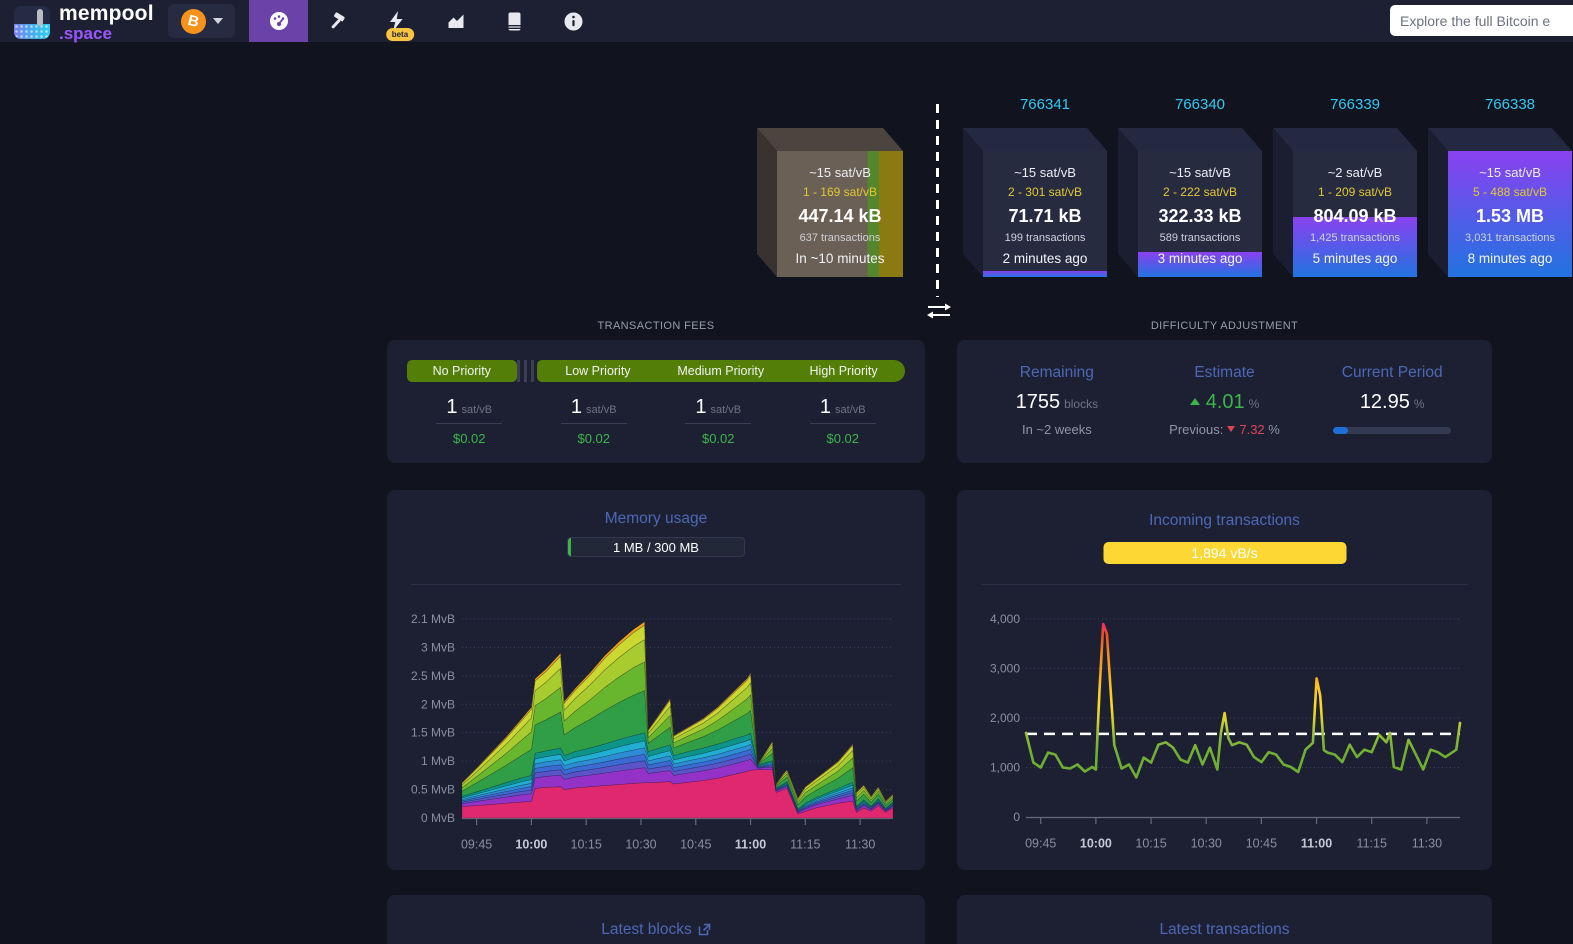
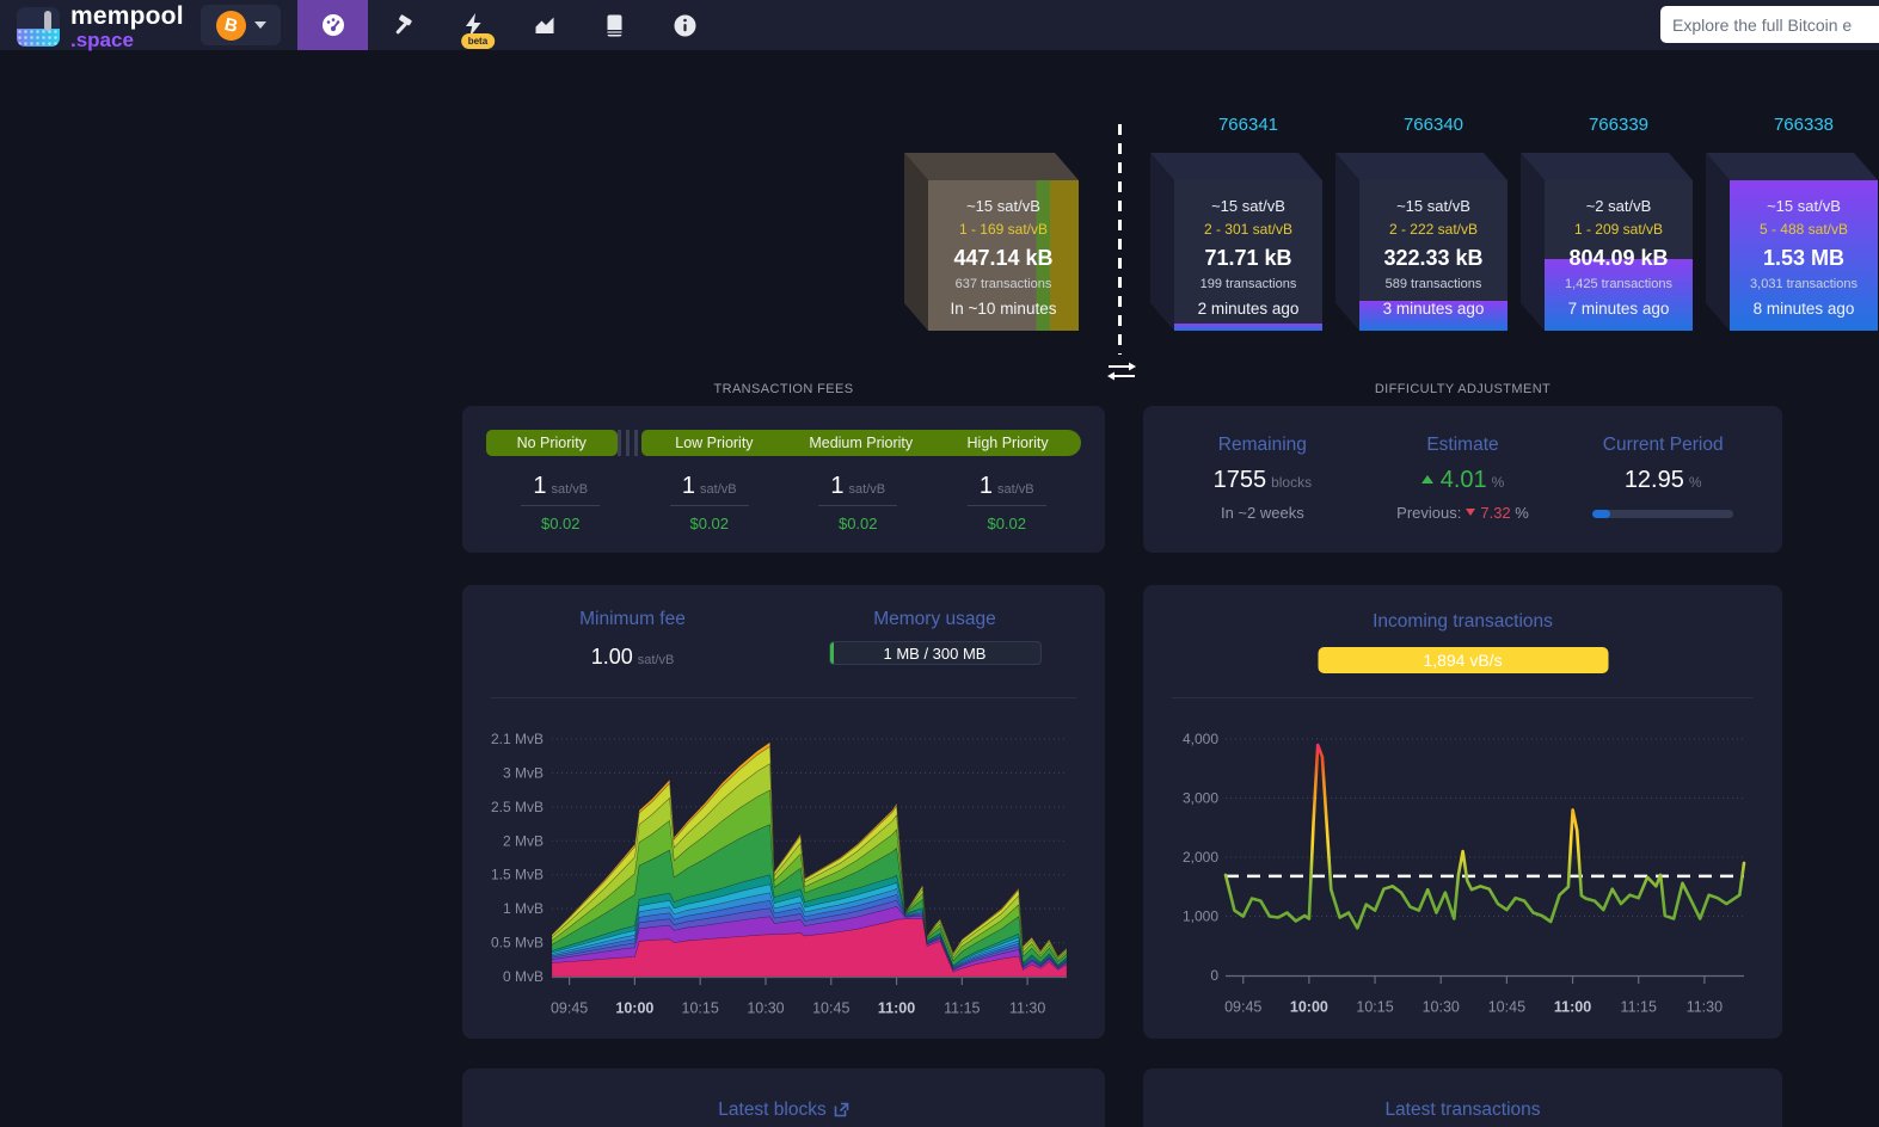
  mempool
  .space
  beta
  Explore the full Bitcoin e
  ~15 sat/vB
  1 - 169 sat/vB
  447.14 kB
  637 transactions
  In ~10 minutes
  766341
  766340
  766339
  766338
  ~15 sat/vB
  2 - 301 sat/vB
  71.71 kB
  199 transactions
  2 minutes ago
  ~15 sat/vB
  2 - 222 sat/vB
  322.33 kB
  589 transactions
  3 minutes ago
  ~2 sat/vB
  1 - 209 sat/vB
  804.09 kB
  1,425 transactions
- 5 minutes ago
+ 7 minutes ago
  ~15 sat/vB
  5 - 488 sat/vB
  1.53 MB
  3,031 transactions
  8 minutes ago
  TRANSACTION FEES
  DIFFICULTY ADJUSTMENT
  No Priority
  Low Priority
  Medium Priority
  High Priority
  1 sat/vB
  $0.02
  1 sat/vB
  $0.02
  1 sat/vB
  $0.02
  1 sat/vB
  $0.02
  Remaining
  1755 blocks
  In ~2 weeks
  Estimate
  4.01 %
  Previous: 7.32 %
  Current Period
  12.95 %
+ Minimum fee
+ 1.00 sat/vB
  Memory usage
  1 MB / 300 MB
  0 MvB
  0.5 MvB
  1 MvB
  1.5 MvB
  2 MvB
  2.5 MvB
  3 MvB
  2.1 MvB
  09:45
  10:00
  10:15
  10:30
  10:45
  11:00
  11:15
  11:30
  Incoming transactions
  1,894 vB/s
  0
  1,000
  2,000
  3,000
  4,000
  09:45
  10:00
  10:15
  10:30
  10:45
  11:00
  11:15
  11:30
  Latest blocks
  Latest transactions
